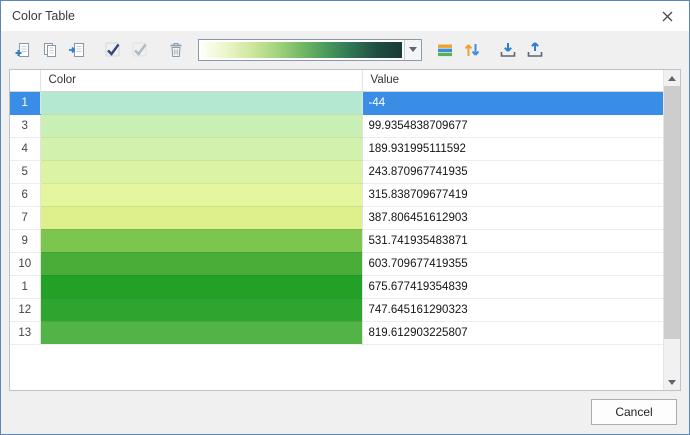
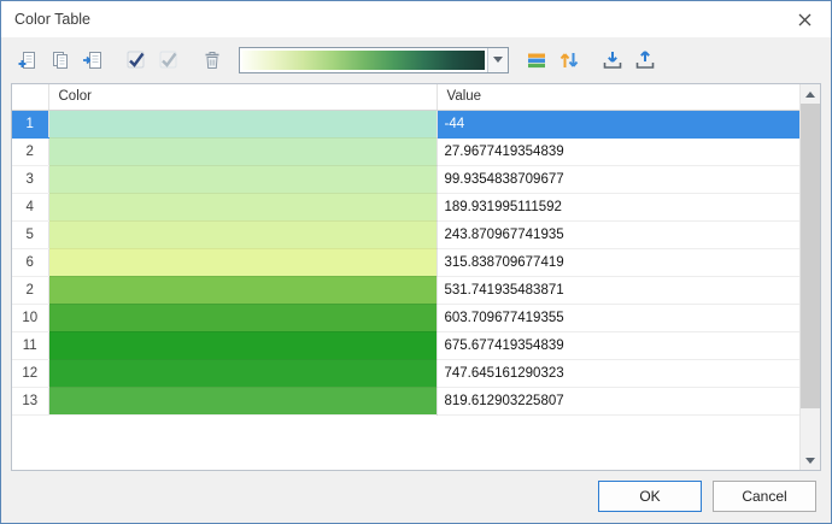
  Color Table
  	Color	Value
  1		-44
+ 2		27.9677419354839
  3		99.9354838709677
  4		189.931995111592
  5		243.870967741935
  6		315.838709677419
- 7		387.806451612903
- 9		531.741935483871
+ 2		531.741935483871
  10		603.709677419355
- 1		675.677419354839
+ 11		675.677419354839
  12		747.645161290323
  13		819.612903225807
+ OK
  Cancel
